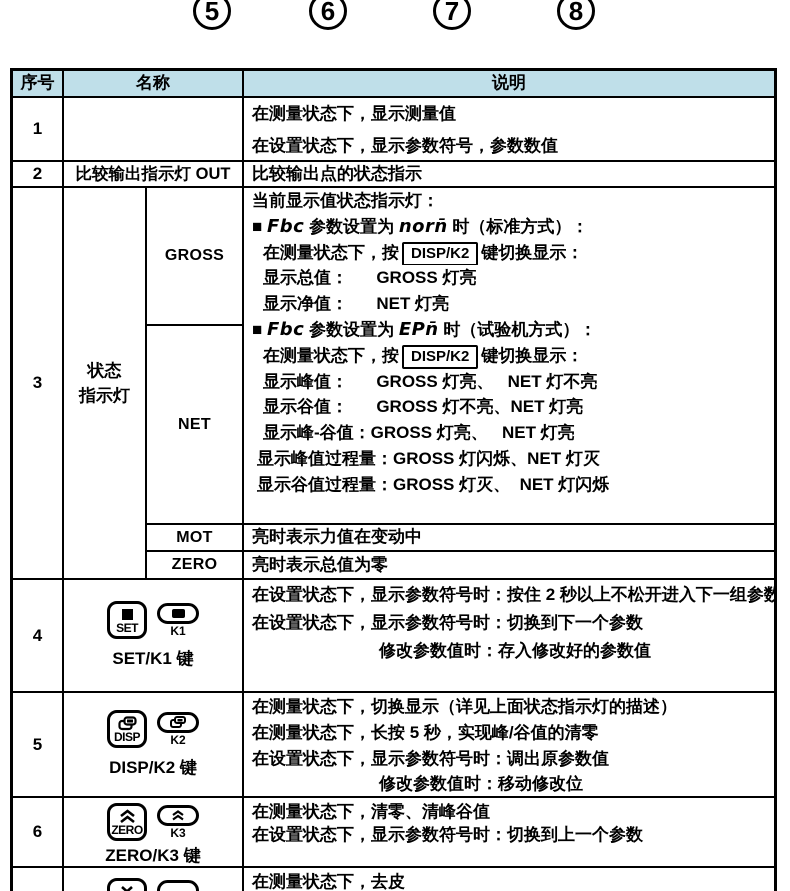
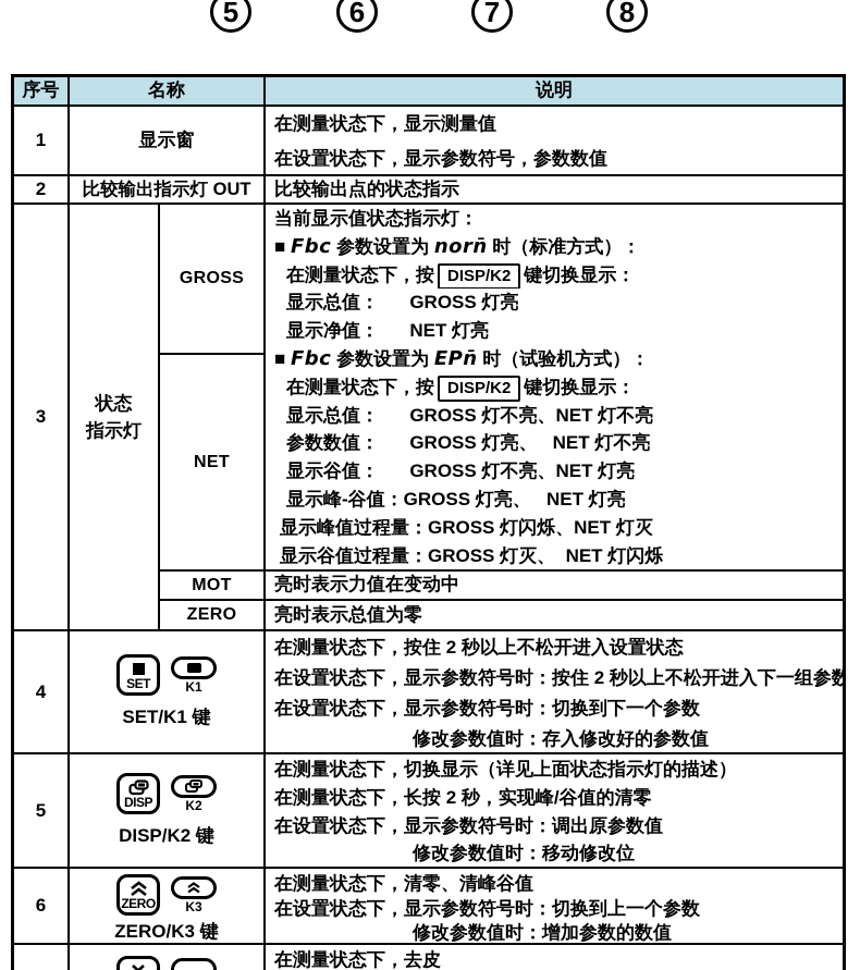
  5
  6
  7
  8
  序号
  名称
  说明
  1
+ 显示窗
  在测量状态下，显示测量值
  在设置状态下，显示参数符号，参数数值
  2
  比较输出指示灯 OUT
  比较输出点的状态指示
  3
  状态
  指示灯
  GROSS
  NET
  MOT
  ZERO
  当前显示值状态指示灯：
  ■ Fbc 参数设置为 norn̄ 时（标准方式）：
  在测量状态下，按 DISP/K2 键切换显示：
  显示总值： GROSS 灯亮
  显示净值： NET 灯亮
  ■ Fbc 参数设置为 EPn̄ 时（试验机方式）：
  在测量状态下，按 DISP/K2 键切换显示：
+ 显示总值： GROSS 灯不亮、NET 灯不亮
- 显示峰值： GROSS 灯亮、 NET 灯不亮
+ 参数数值： GROSS 灯亮、 NET 灯不亮
  显示谷值： GROSS 灯不亮、NET 灯亮
  显示峰-谷值：GROSS 灯亮、 NET 灯亮
  显示峰值过程量：GROSS 灯闪烁、NET 灯灭
  显示谷值过程量：GROSS 灯灭、 NET 灯闪烁
  亮时表示力值在变动中
  亮时表示总值为零
  4
  SET
  K1
  SET/K1 键
+ 在测量状态下，按住 2 秒以上不松开进入设置状态
  在设置状态下，显示参数符号时：按住 2 秒以上不松开进入下一组参数
  在设置状态下，显示参数符号时：切换到下一个参数
  修改参数值时：存入修改好的参数值
  5
  DISP
  K2
  DISP/K2 键
  在测量状态下，切换显示（详见上面状态指示灯的描述）
- 在测量状态下，长按 5 秒，实现峰/谷值的清零
+ 在测量状态下，长按 2 秒，实现峰/谷值的清零
  在设置状态下，显示参数符号时：调出原参数值
  修改参数值时：移动修改位
  6
  ZERO
  K3
  ZERO/K3 键
  在测量状态下，清零、清峰谷值
  在设置状态下，显示参数符号时：切换到上一个参数
+ 修改参数值时：增加参数的数值
  在测量状态下，去皮
